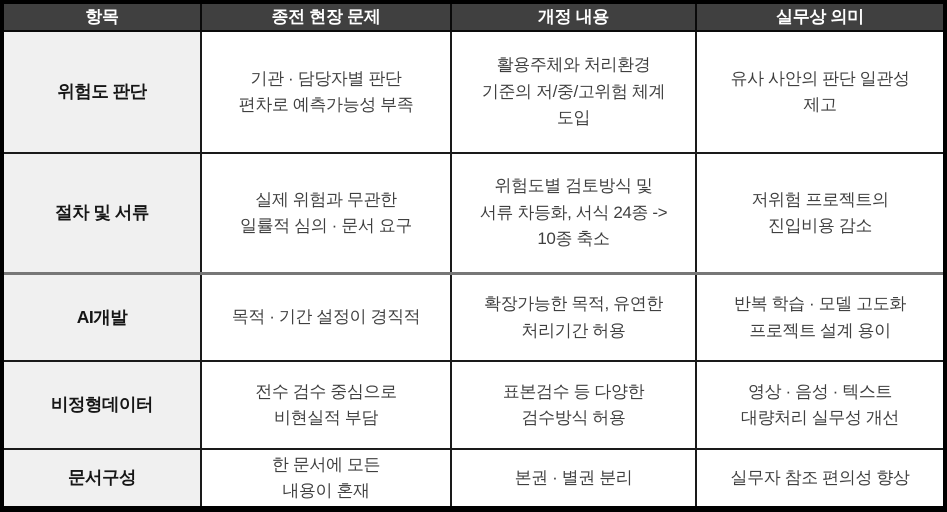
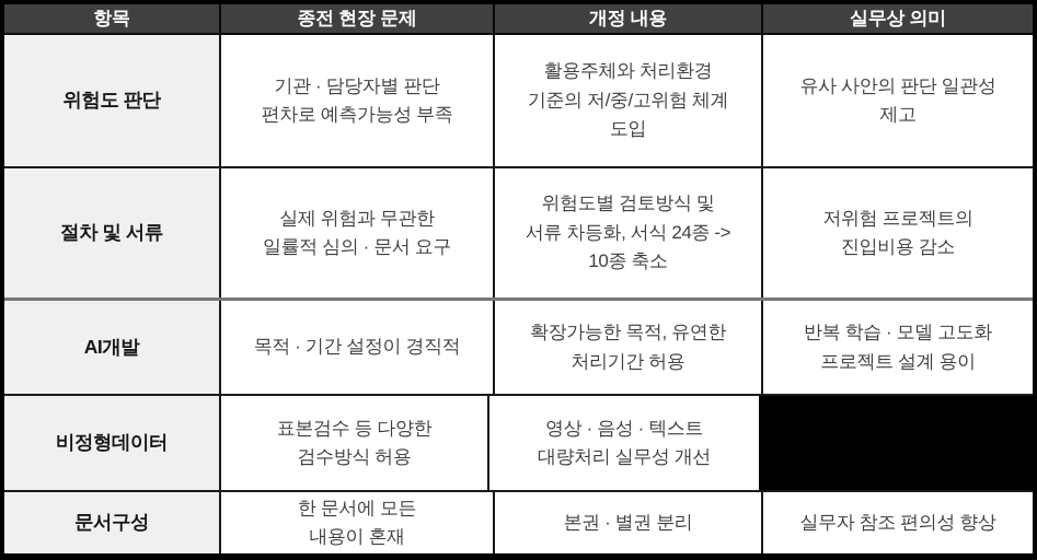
  항목
  종전 현장 문제
  개정 내용
  실무상 의미
  위험도 판단
  기관 · 담당자별 판단
  편차로 예측가능성 부족
  활용주체와 처리환경
  기준의 저/중/고위험 체계
  도입
  유사 사안의 판단 일관성
  제고
  절차 및 서류
  실제 위험과 무관한
  일률적 심의 · 문서 요구
  위험도별 검토방식 및
  서류 차등화, 서식 24종 ->
  10종 축소
  저위험 프로젝트의
  진입비용 감소
  AI개발
  목적 · 기간 설정이 경직적
  확장가능한 목적, 유연한
  처리기간 허용
  반복 학습 · 모델 고도화
  프로젝트 설계 용이
  비정형데이터
- 전수 검수 중심으로
- 비현실적 부담
  표본검수 등 다양한
  검수방식 허용
  영상 · 음성 · 텍스트
  대량처리 실무성 개선
  문서구성
  한 문서에 모든
  내용이 혼재
  본권 · 별권 분리
  실무자 참조 편의성 향상
